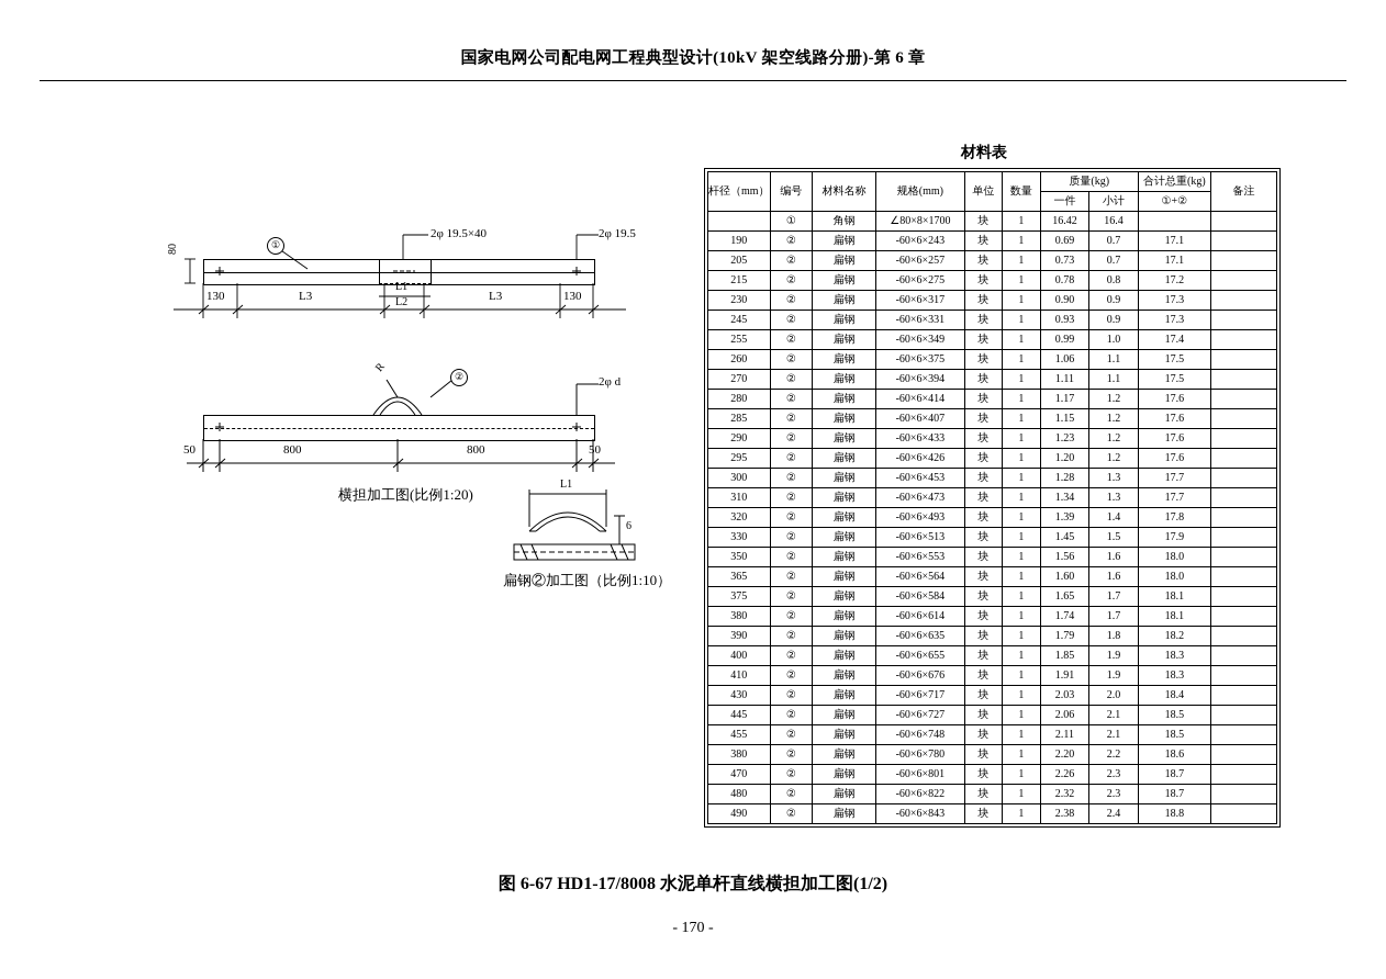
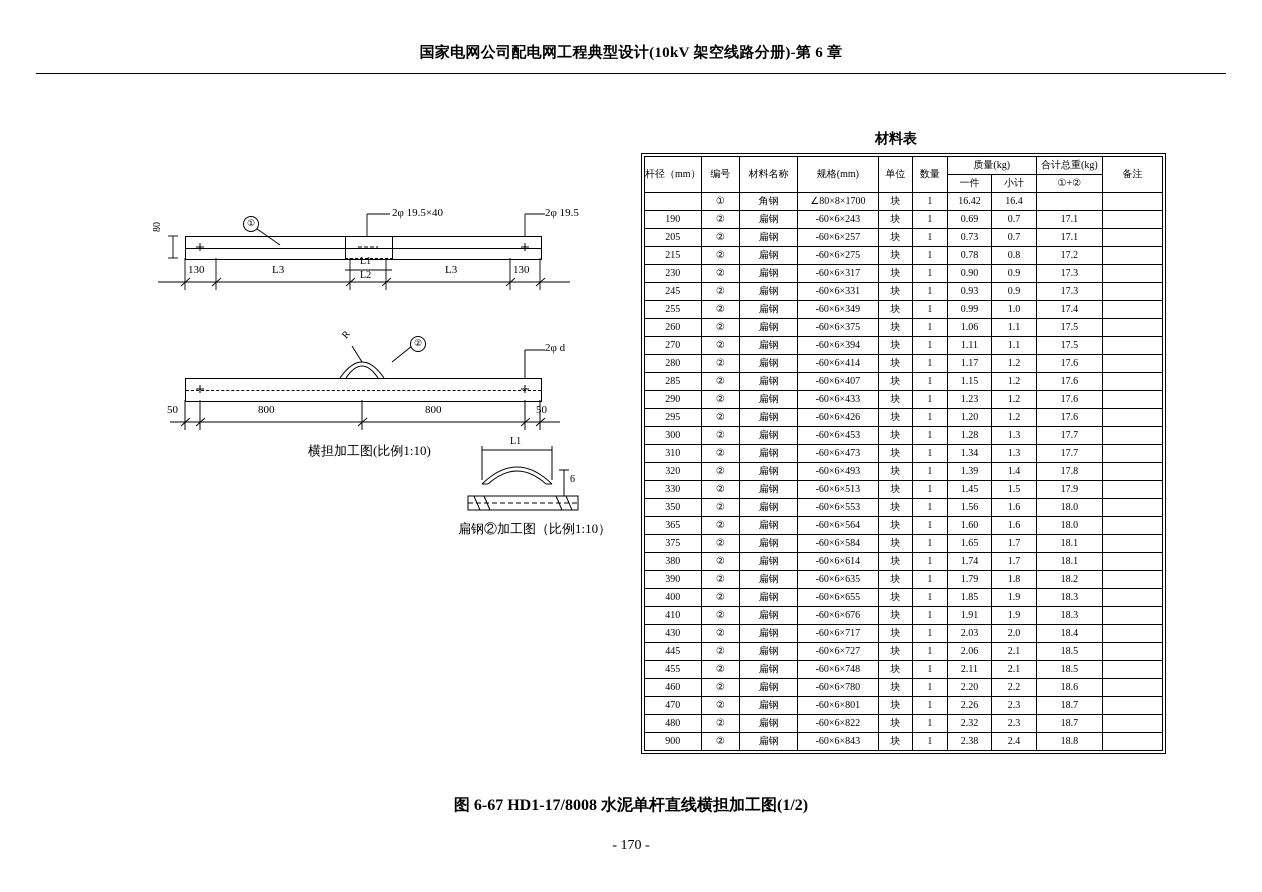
  国家电网公司配电网工程典型设计(10kV 架空线路分册)-第 6 章
  ①
  2φ 19.5×40
  2φ 19.5
  130
  L3
  L1
  L2
  L3
  130
  ②
  2φ d
  50
  800
  800
  50
- 横担加工图(比例1:20)
+ 横担加工图(比例1:10)
  扁钢②加工图（比例1:10）
  L1
  6
  材料表
  杆径（mm）	编号	材料名称	规格(mm)	单位	数量	质量(kg)	合计总重(kg)	备注
  一件	小计	①+②
  	①	角钢	∠80×8×1700	块	1	16.42	16.4
  190	②	扁钢	-60×6×243	块	1	0.69	0.7	17.1
  205	②	扁钢	-60×6×257	块	1	0.73	0.7	17.1
  215	②	扁钢	-60×6×275	块	1	0.78	0.8	17.2
  230	②	扁钢	-60×6×317	块	1	0.90	0.9	17.3
  245	②	扁钢	-60×6×331	块	1	0.93	0.9	17.3
  255	②	扁钢	-60×6×349	块	1	0.99	1.0	17.4
  260	②	扁钢	-60×6×375	块	1	1.06	1.1	17.5
  270	②	扁钢	-60×6×394	块	1	1.11	1.1	17.5
  280	②	扁钢	-60×6×414	块	1	1.17	1.2	17.6
  285	②	扁钢	-60×6×407	块	1	1.15	1.2	17.6
  290	②	扁钢	-60×6×433	块	1	1.23	1.2	17.6
  295	②	扁钢	-60×6×426	块	1	1.20	1.2	17.6
  300	②	扁钢	-60×6×453	块	1	1.28	1.3	17.7
  310	②	扁钢	-60×6×473	块	1	1.34	1.3	17.7
  320	②	扁钢	-60×6×493	块	1	1.39	1.4	17.8
  330	②	扁钢	-60×6×513	块	1	1.45	1.5	17.9
  350	②	扁钢	-60×6×553	块	1	1.56	1.6	18.0
  365	②	扁钢	-60×6×564	块	1	1.60	1.6	18.0
  375	②	扁钢	-60×6×584	块	1	1.65	1.7	18.1
  380	②	扁钢	-60×6×614	块	1	1.74	1.7	18.1
  390	②	扁钢	-60×6×635	块	1	1.79	1.8	18.2
  400	②	扁钢	-60×6×655	块	1	1.85	1.9	18.3
  410	②	扁钢	-60×6×676	块	1	1.91	1.9	18.3
  430	②	扁钢	-60×6×717	块	1	2.03	2.0	18.4
  445	②	扁钢	-60×6×727	块	1	2.06	2.1	18.5
  455	②	扁钢	-60×6×748	块	1	2.11	2.1	18.5
- 380	②	扁钢	-60×6×780	块	1	2.20	2.2	18.6
+ 460	②	扁钢	-60×6×780	块	1	2.20	2.2	18.6
  470	②	扁钢	-60×6×801	块	1	2.26	2.3	18.7
  480	②	扁钢	-60×6×822	块	1	2.32	2.3	18.7
- 490	②	扁钢	-60×6×843	块	1	2.38	2.4	18.8
+ 900	②	扁钢	-60×6×843	块	1	2.38	2.4	18.8
  图 6-67 HD1-17/8008 水泥单杆直线横担加工图(1/2)
  - 170 -
